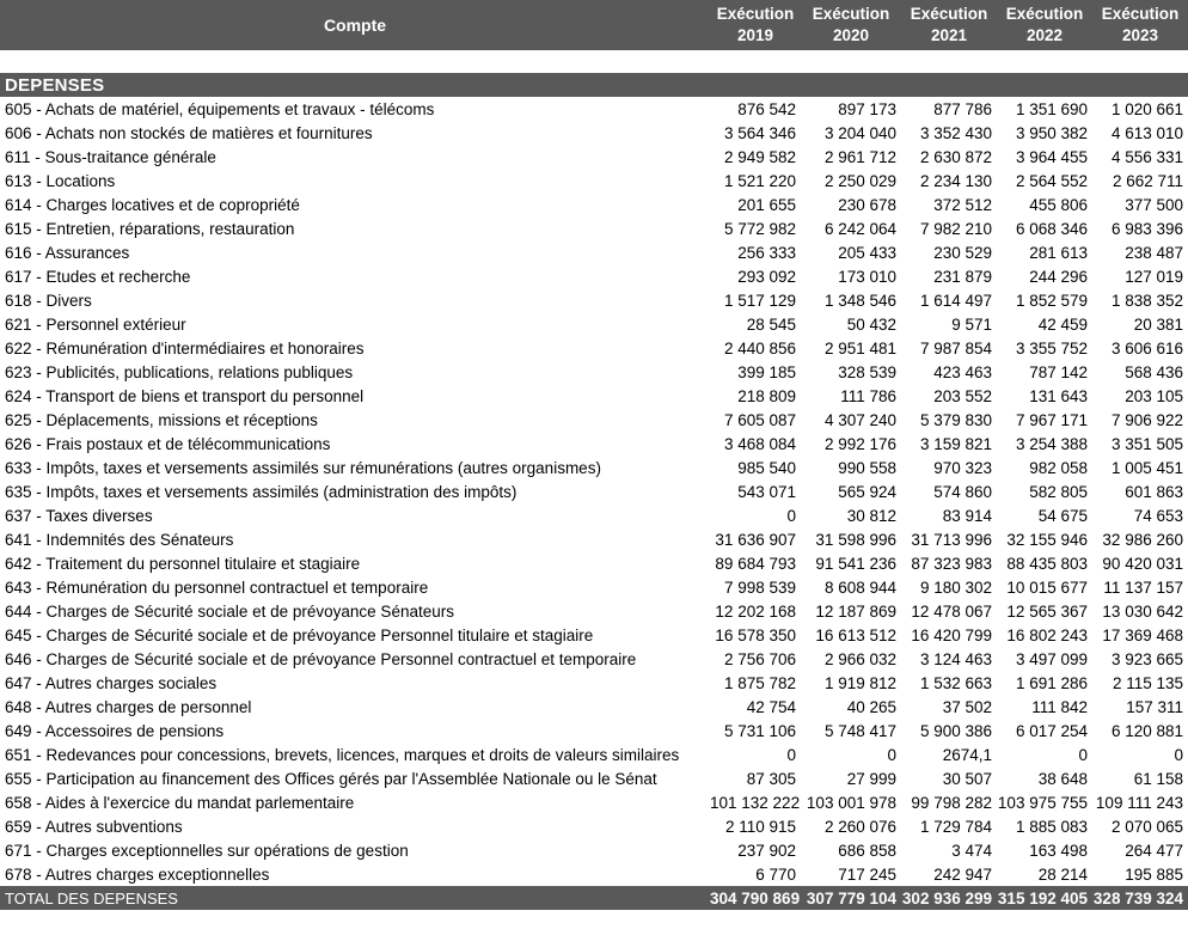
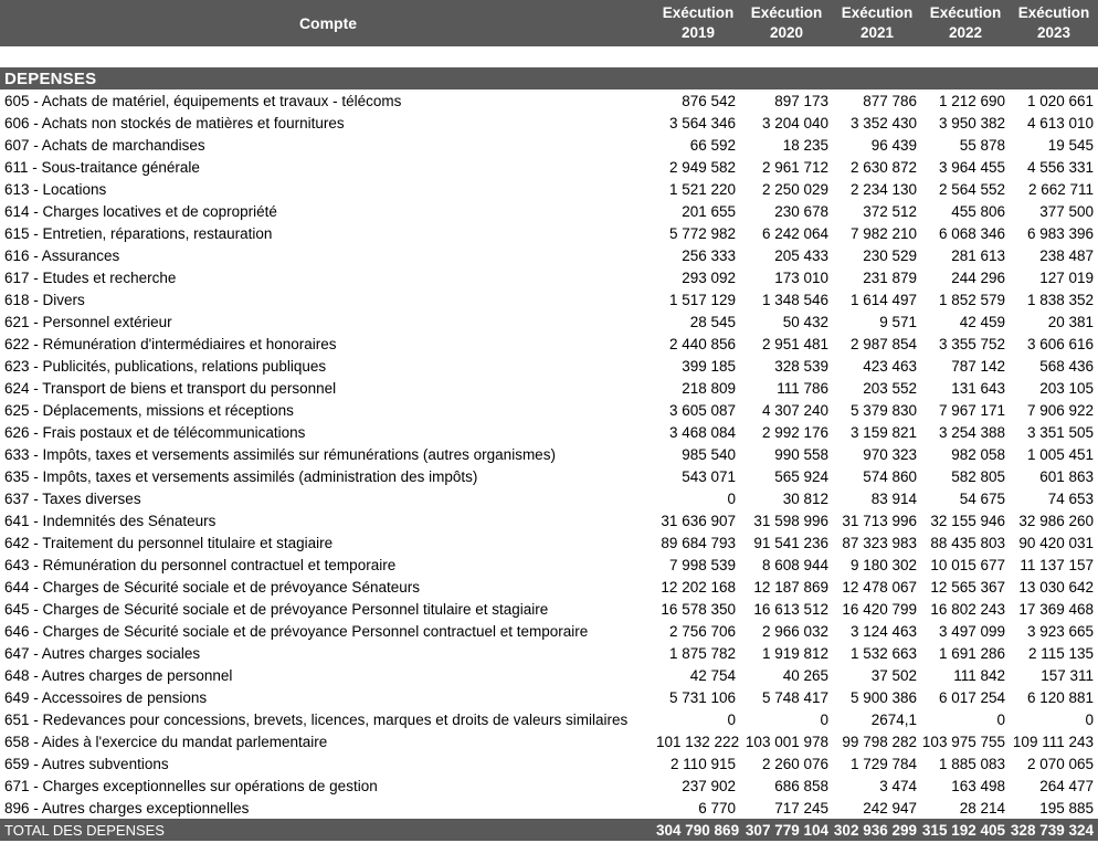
  Compte
  Exécution
  2019
  Exécution
  2020
  Exécution
  2021
  Exécution
  2022
  Exécution
  2023
  DEPENSES
  605 - Achats de matériel, équipements et travaux - télécoms
  876 542
  897 173
  877 786
- 1 351 690
+ 1 212 690
  1 020 661
  606 - Achats non stockés de matières et fournitures
  3 564 346
  3 204 040
  3 352 430
  3 950 382
  4 613 010
+ 607 - Achats de marchandises
+ 66 592
+ 18 235
+ 96 439
+ 55 878
+ 19 545
  611 - Sous-traitance générale
  2 949 582
  2 961 712
  2 630 872
  3 964 455
  4 556 331
  613 - Locations
  1 521 220
  2 250 029
  2 234 130
  2 564 552
  2 662 711
  614 - Charges locatives et de copropriété
  201 655
  230 678
  372 512
  455 806
  377 500
  615 - Entretien, réparations, restauration
  5 772 982
  6 242 064
  7 982 210
  6 068 346
  6 983 396
  616 - Assurances
  256 333
  205 433
  230 529
  281 613
  238 487
  617 - Etudes et recherche
  293 092
  173 010
  231 879
  244 296
  127 019
  618 - Divers
  1 517 129
  1 348 546
  1 614 497
  1 852 579
  1 838 352
  621 - Personnel extérieur
  28 545
  50 432
  9 571
  42 459
  20 381
  622 - Rémunération d'intermédiaires et honoraires
  2 440 856
  2 951 481
- 7 987 854
+ 2 987 854
  3 355 752
  3 606 616
  623 - Publicités, publications, relations publiques
  399 185
  328 539
  423 463
  787 142
  568 436
  624 - Transport de biens et transport du personnel
  218 809
  111 786
  203 552
  131 643
  203 105
  625 - Déplacements, missions et réceptions
- 7 605 087
+ 3 605 087
  4 307 240
  5 379 830
  7 967 171
  7 906 922
  626 - Frais postaux et de télécommunications
  3 468 084
  2 992 176
  3 159 821
  3 254 388
  3 351 505
  633 - Impôts, taxes et versements assimilés sur rémunérations (autres organismes)
  985 540
  990 558
  970 323
  982 058
  1 005 451
  635 - Impôts, taxes et versements assimilés (administration des impôts)
  543 071
  565 924
  574 860
  582 805
  601 863
  637 - Taxes diverses
  0
  30 812
  83 914
  54 675
  74 653
  641 - Indemnités des Sénateurs
  31 636 907
  31 598 996
  31 713 996
  32 155 946
  32 986 260
  642 - Traitement du personnel titulaire et stagiaire
  89 684 793
  91 541 236
  87 323 983
  88 435 803
  90 420 031
  643 - Rémunération du personnel contractuel et temporaire
  7 998 539
  8 608 944
  9 180 302
  10 015 677
  11 137 157
  644 - Charges de Sécurité sociale et de prévoyance Sénateurs
  12 202 168
  12 187 869
  12 478 067
  12 565 367
  13 030 642
  645 - Charges de Sécurité sociale et de prévoyance Personnel titulaire et stagiaire
  16 578 350
  16 613 512
  16 420 799
  16 802 243
  17 369 468
  646 - Charges de Sécurité sociale et de prévoyance Personnel contractuel et temporaire
  2 756 706
  2 966 032
  3 124 463
  3 497 099
  3 923 665
  647 - Autres charges sociales
  1 875 782
  1 919 812
  1 532 663
  1 691 286
  2 115 135
  648 - Autres charges de personnel
  42 754
  40 265
  37 502
  111 842
  157 311
  649 - Accessoires de pensions
  5 731 106
  5 748 417
  5 900 386
  6 017 254
  6 120 881
  651 - Redevances pour concessions, brevets, licences, marques et droits de valeurs similaires
  0
  0
  2674,1
  0
  0
- 655 - Participation au financement des Offices gérés par l'Assemblée Nationale ou le Sénat
- 87 305
- 27 999
- 30 507
- 38 648
- 61 158
  658 - Aides à l'exercice du mandat parlementaire
  101 132 222
  103 001 978
  99 798 282
  103 975 755
  109 111 243
  659 - Autres subventions
  2 110 915
  2 260 076
  1 729 784
  1 885 083
  2 070 065
  671 - Charges exceptionnelles sur opérations de gestion
  237 902
  686 858
  3 474
  163 498
  264 477
- 678 - Autres charges exceptionnelles
+ 896 - Autres charges exceptionnelles
  6 770
  717 245
  242 947
  28 214
  195 885
  TOTAL DES DEPENSES
  304 790 869
  307 779 104
  302 936 299
  315 192 405
  328 739 324
